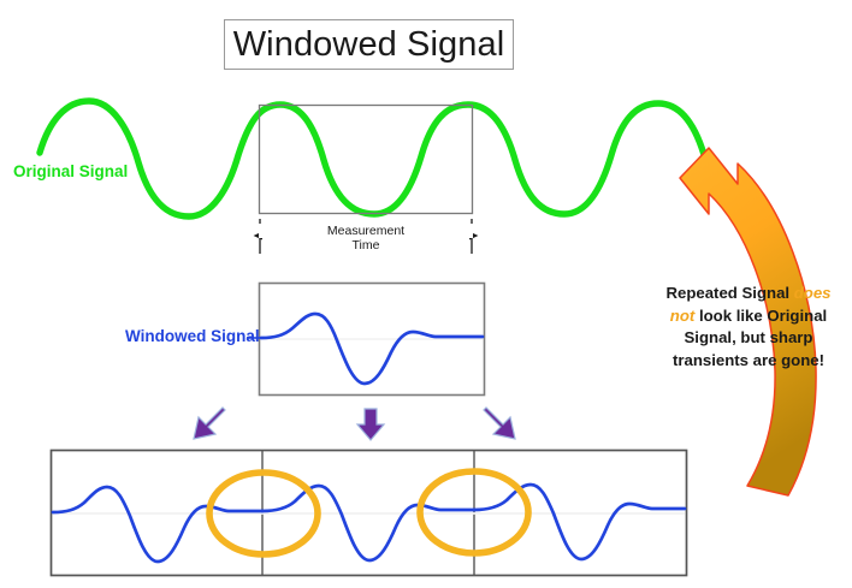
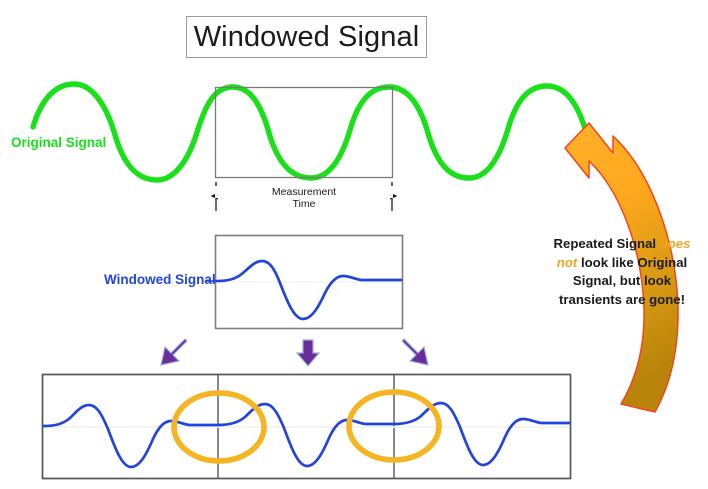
  Windowed Signal
  Original Signal
  Windowed Signal
  Measurement
  Time
- Repeated Signal does not look like Original Signal, but sharp transients are gone!
+ Repeated Signal does not look like Original Signal, but look transients are gone!
